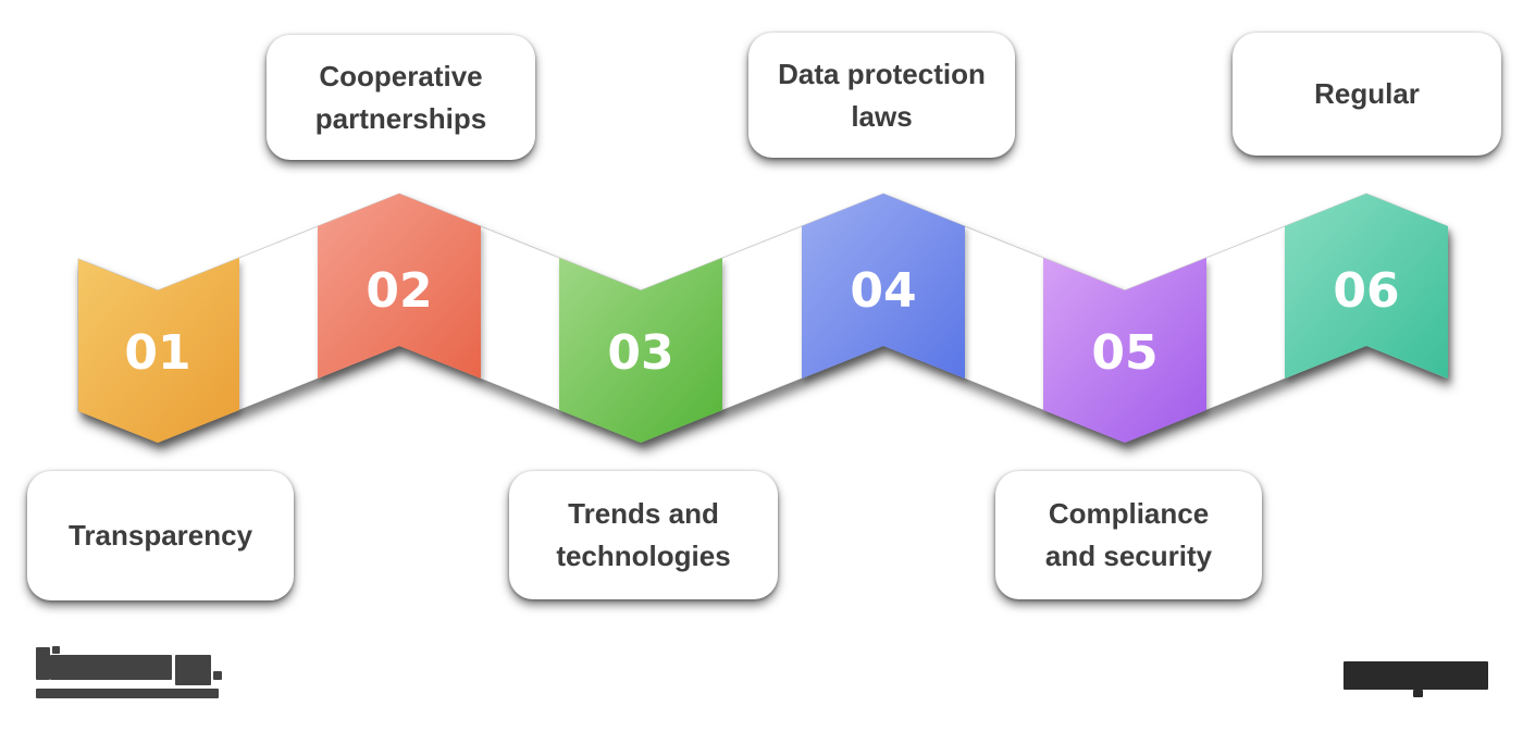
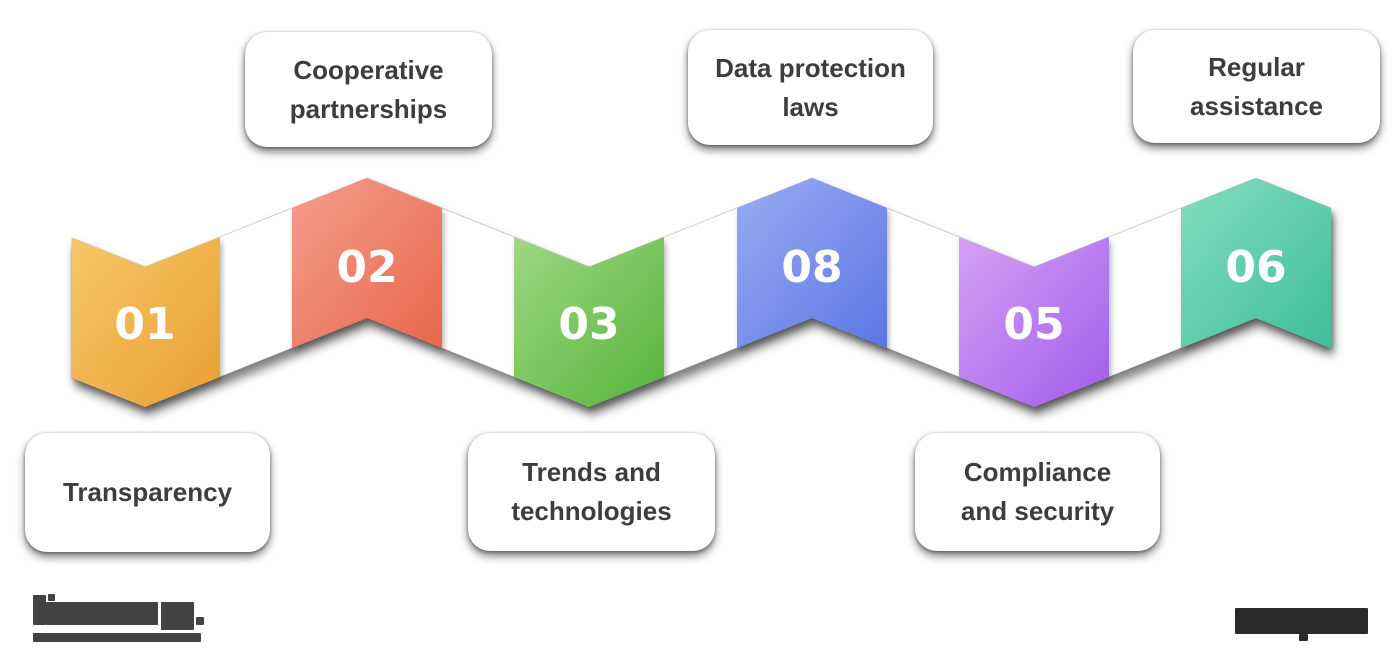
  01
  02
  03
- 04
+ 08
  05
  06
  Cooperative
  partnerships
  Data protection
  laws
  Regular
+ assistance
  Transparency
  Trends and
  technologies
  Compliance
  and security
